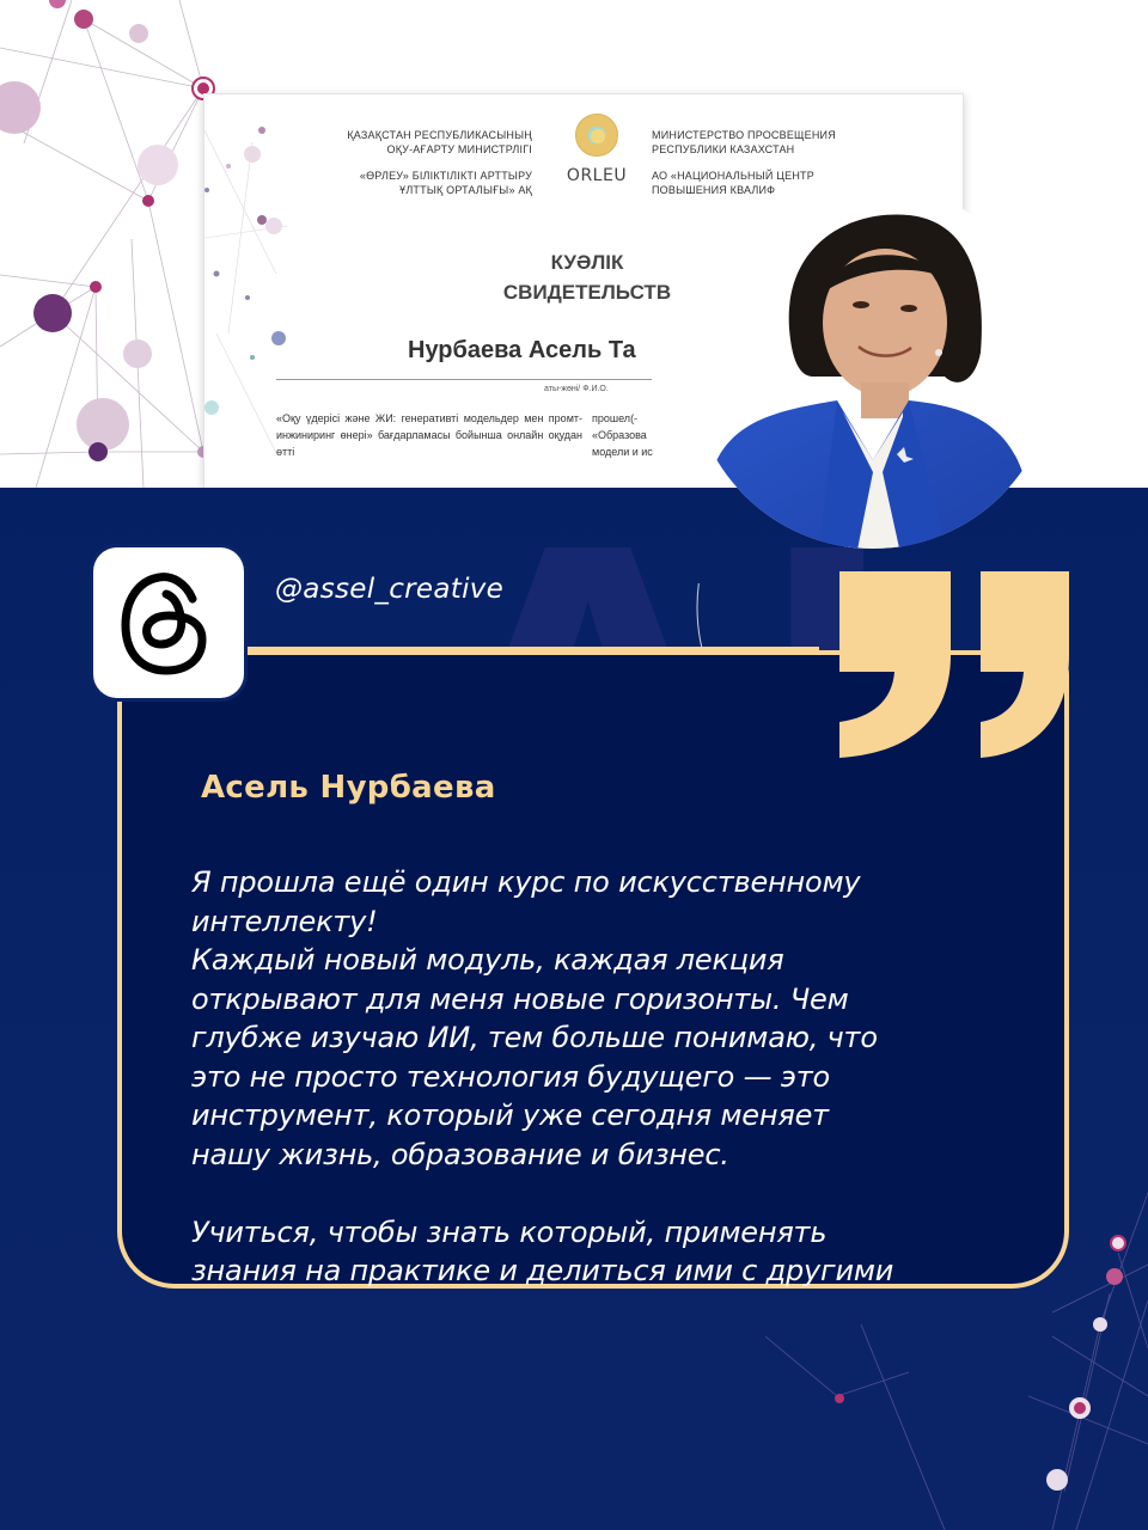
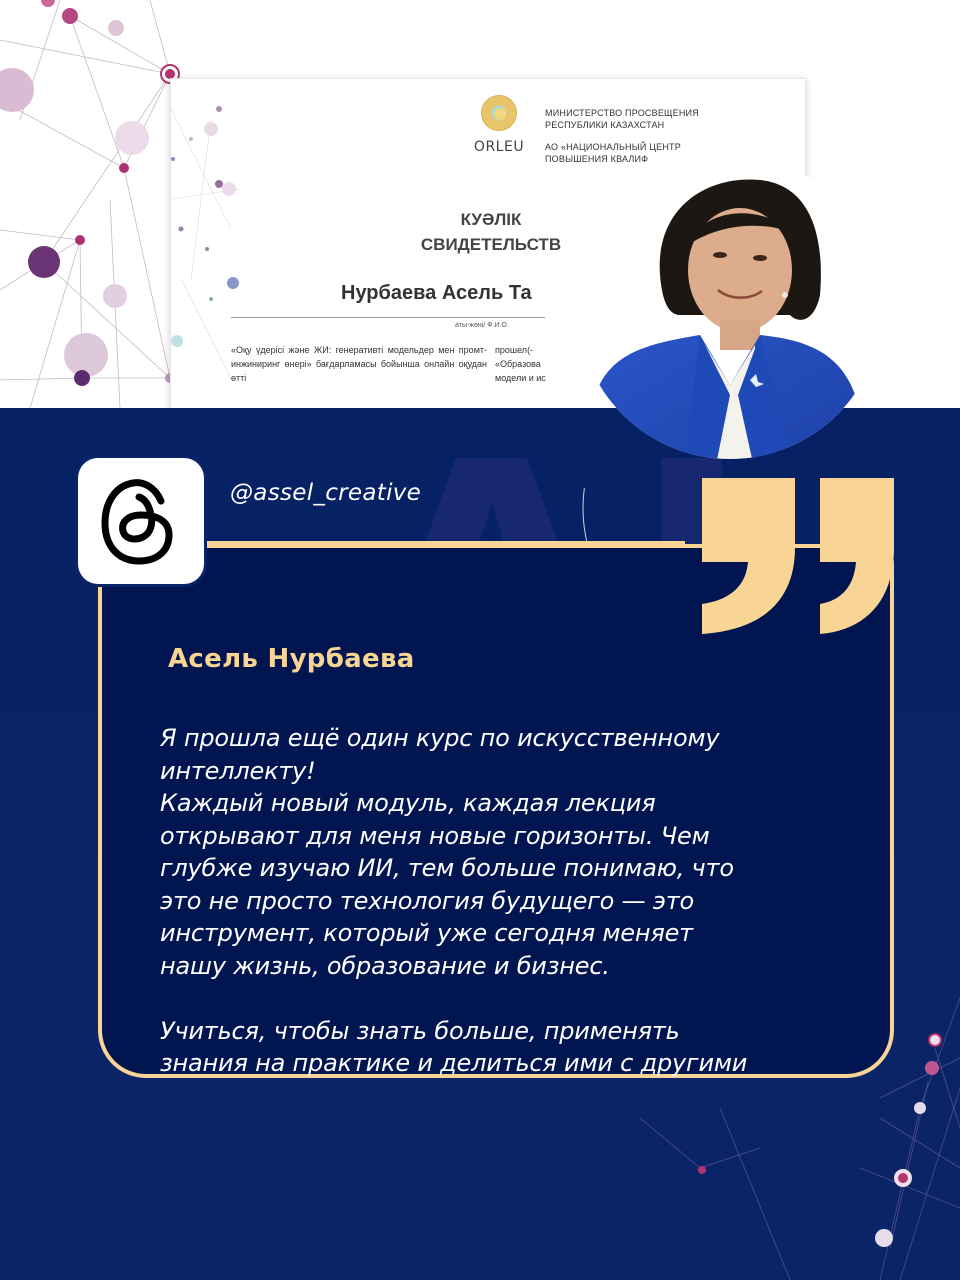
- ҚАЗАҚСТАН РЕСПУБЛИКАСЫНЫҢ
- ОҚУ-АҒАРТУ МИНИСТРЛІГІ
- «ӨРЛЕУ» БІЛІКТІЛІКТІ АРТТЫРУ
- ҰЛТТЫҚ ОРТАЛЫҒЫ» АҚ
  ORLEU
  МИНИСТЕРСТВО ПРОСВЕЩЕНИЯ
  РЕСПУБЛИКИ КАЗАХСТАН
  АО «НАЦИОНАЛЬНЫЙ ЦЕНТР
  ПОВЫШЕНИЯ КВАЛИФ
  КУӘЛІК
  СВИДЕТЕЛЬСТВ
  Нурбаева Асель Та
  «Оқу үдерісі және ЖИ: генеративті модельдер мен промт-инжиниринг өнері» бағдарламасы бойынша онлайн оқудан өтті
  прошел(-
  «Образова
  модели и ис
  @assel_creative
  Асель Нурбаева
  Я прошла ещё один курс по искусственному
  интеллекту!
  Каждый новый модуль, каждая лекция
  открывают для меня новые горизонты. Чем
  глубже изучаю ИИ, тем больше понимаю, что
  это не просто технология будущего — это
  инструмент, который уже сегодня меняет
  нашу жизнь, образование и бизнес.
- Учиться, чтобы знать который, применять
+ Учиться, чтобы знать больше, применять
  знания на практике и делиться ими с другими
